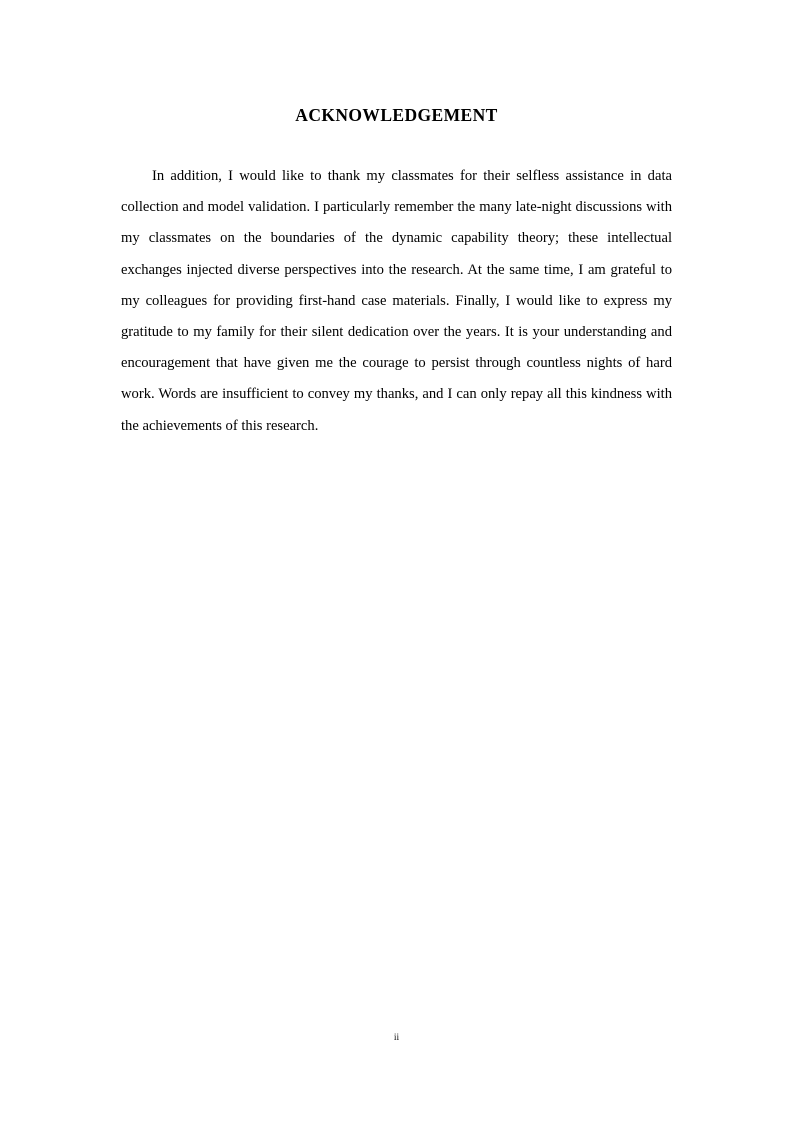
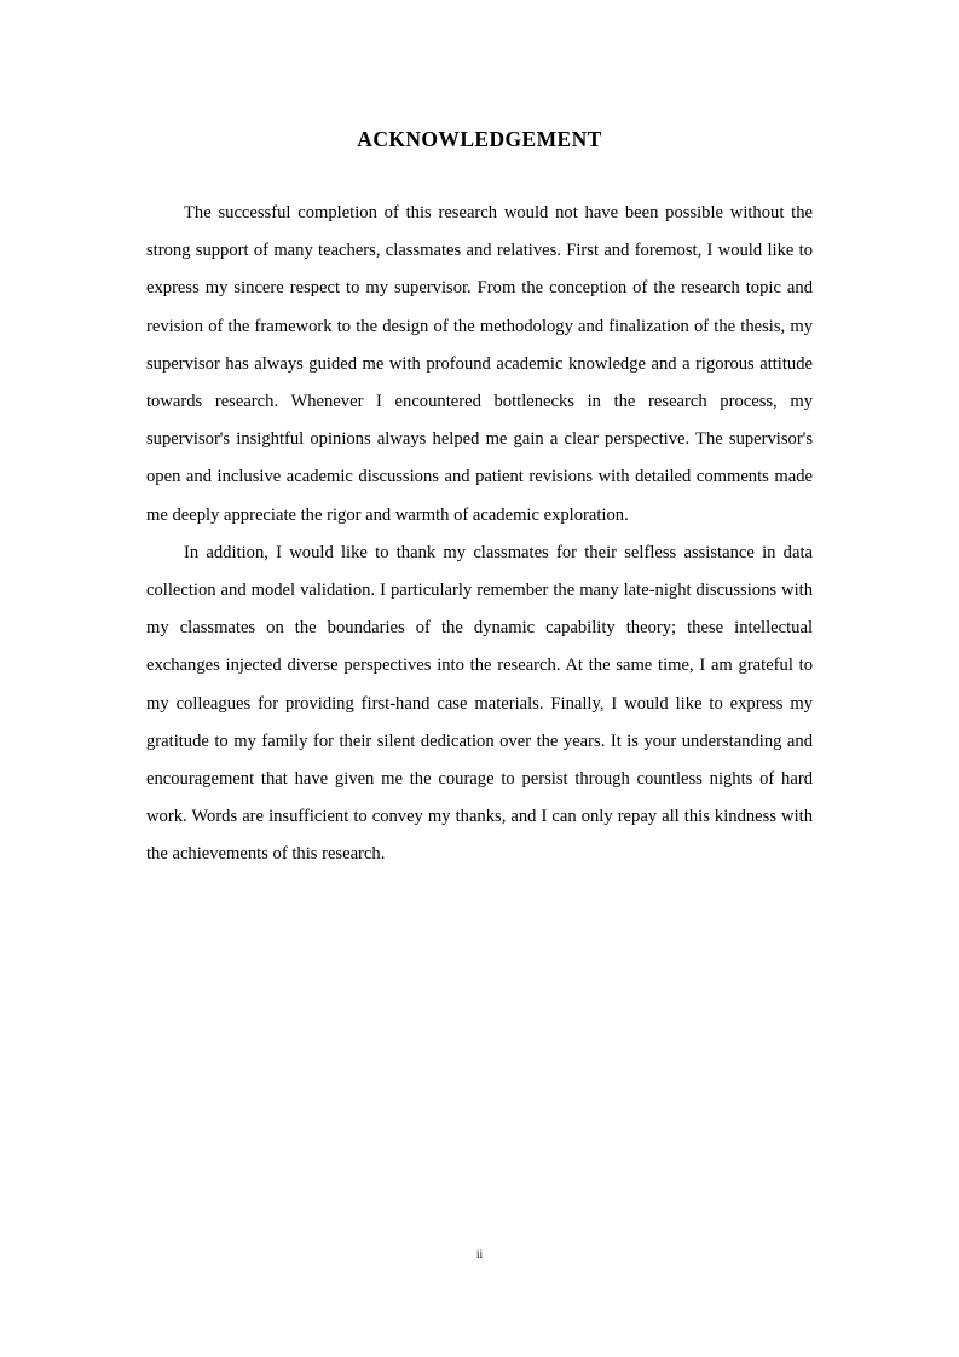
  ACKNOWLEDGEMENT
+ The successful completion of this research would not have been possible without the strong support of many teachers, classmates and relatives. First and foremost, I would like to express my sincere respect to my supervisor. From the conception of the research topic and revision of the framework to the design of the methodology and finalization of the thesis, my supervisor has always guided me with profound academic knowledge and a rigorous attitude towards research. Whenever I encountered bottlenecks in the research process, my supervisor's insightful opinions always helped me gain a clear perspective. The supervisor's open and inclusive academic discussions and patient revisions with detailed comments made me deeply appreciate the rigor and warmth of academic exploration.
  In addition, I would like to thank my classmates for their selfless assistance in data collection and model validation. I particularly remember the many late-night discussions with my classmates on the boundaries of the dynamic capability theory; these intellectual exchanges injected diverse perspectives into the research. At the same time, I am grateful to my colleagues for providing first-hand case materials. Finally, I would like to express my gratitude to my family for their silent dedication over the years. It is your understanding and encouragement that have given me the courage to persist through countless nights of hard work. Words are insufficient to convey my thanks, and I can only repay all this kindness with the achievements of this research.
  ii
